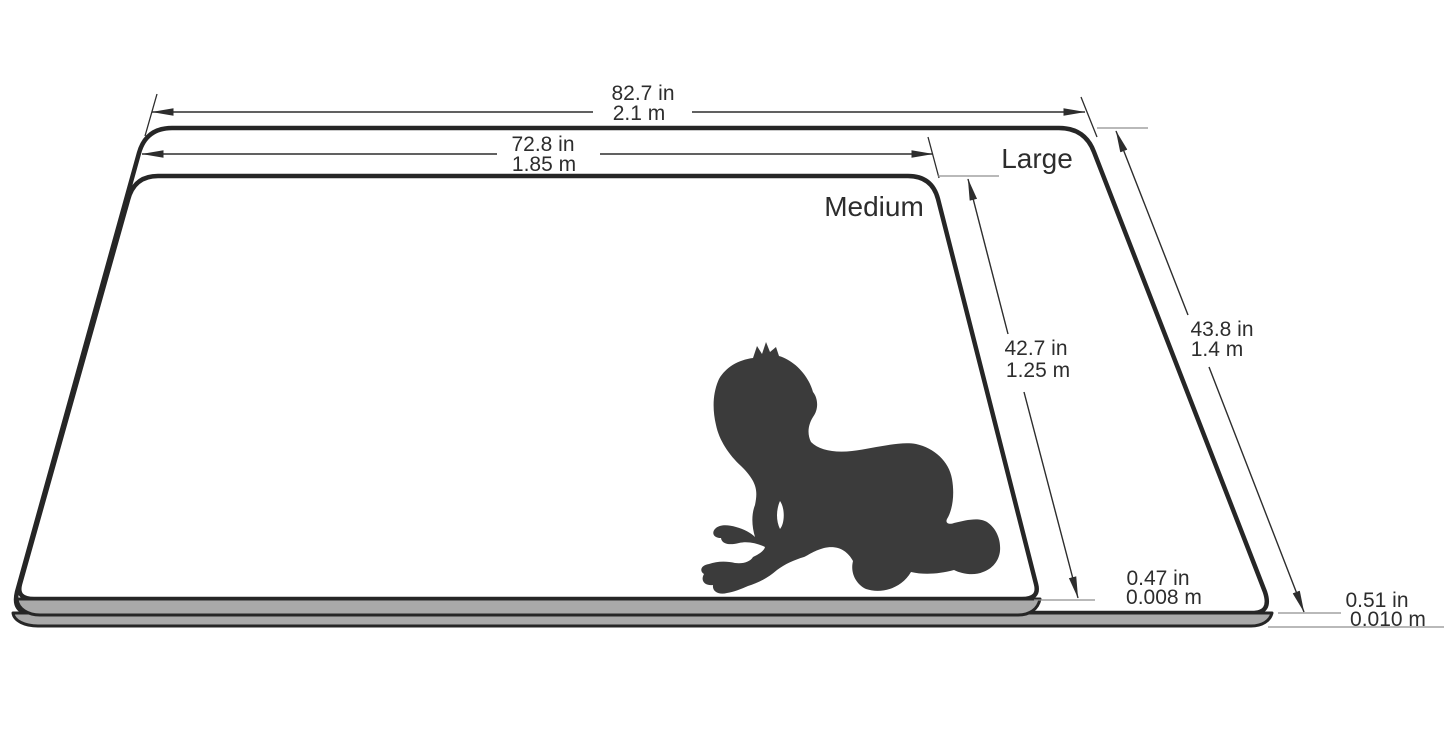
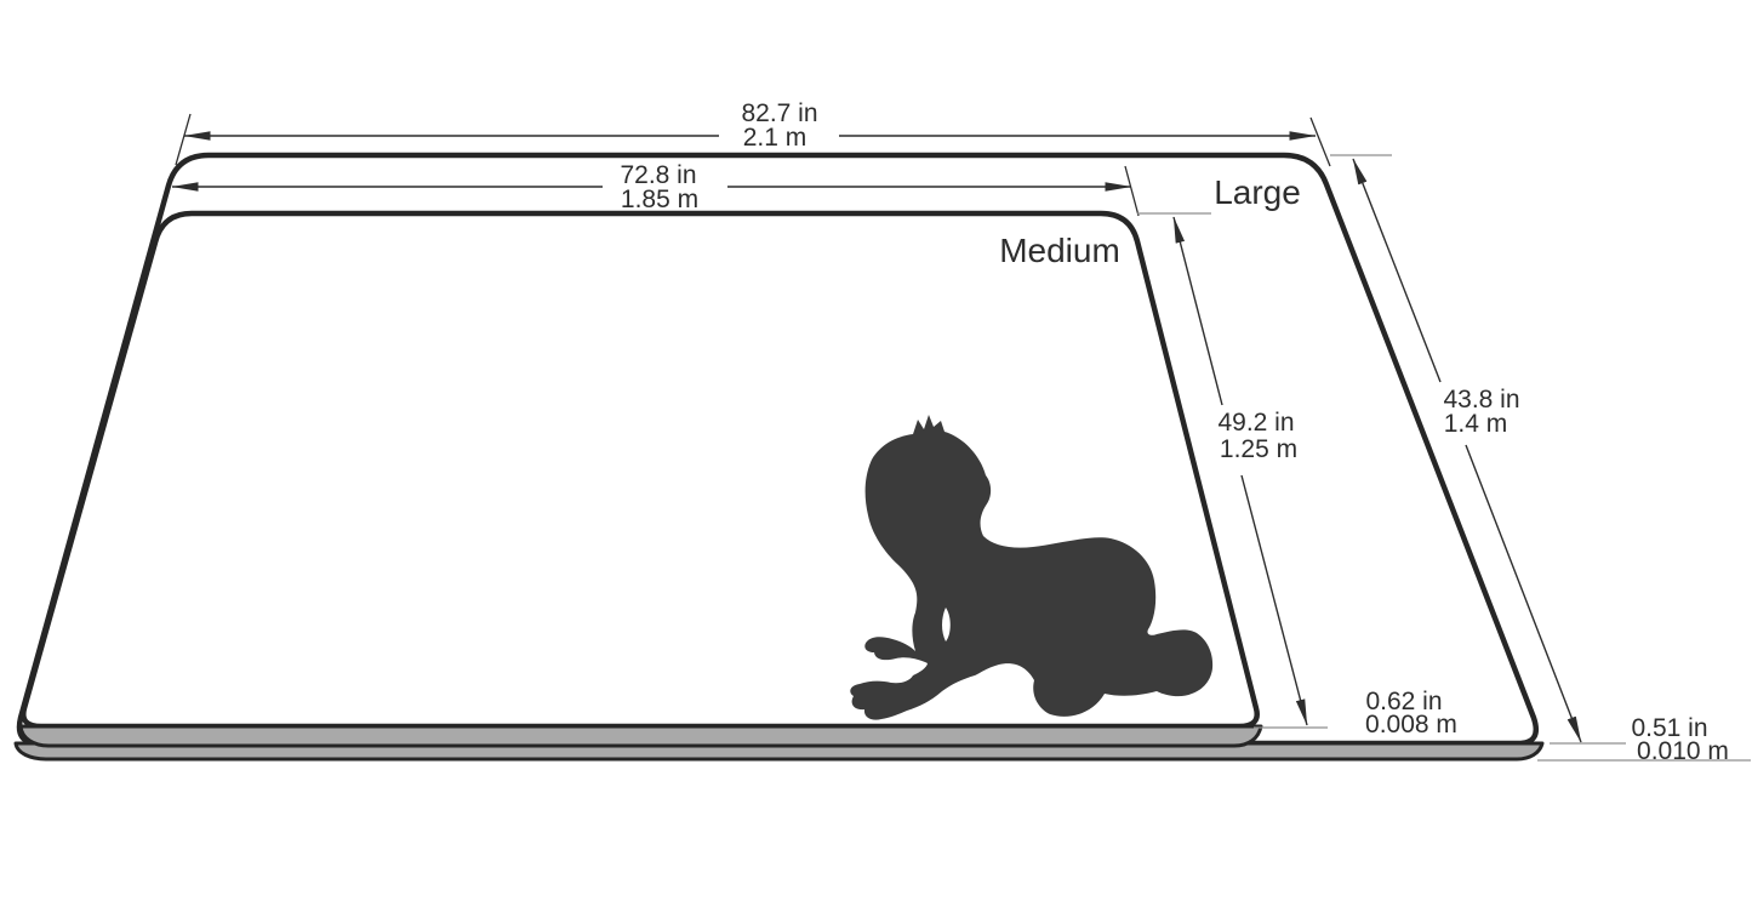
  82.7 in
  2.1 m
  72.8 in
  1.85 m
- 42.7 in
+ 49.2 in
  1.25 m
  43.8 in
  1.4 m
- 0.47 in
+ 0.62 in
  0.008 m
  0.51 in
  0.010 m
  Large
  Medium
